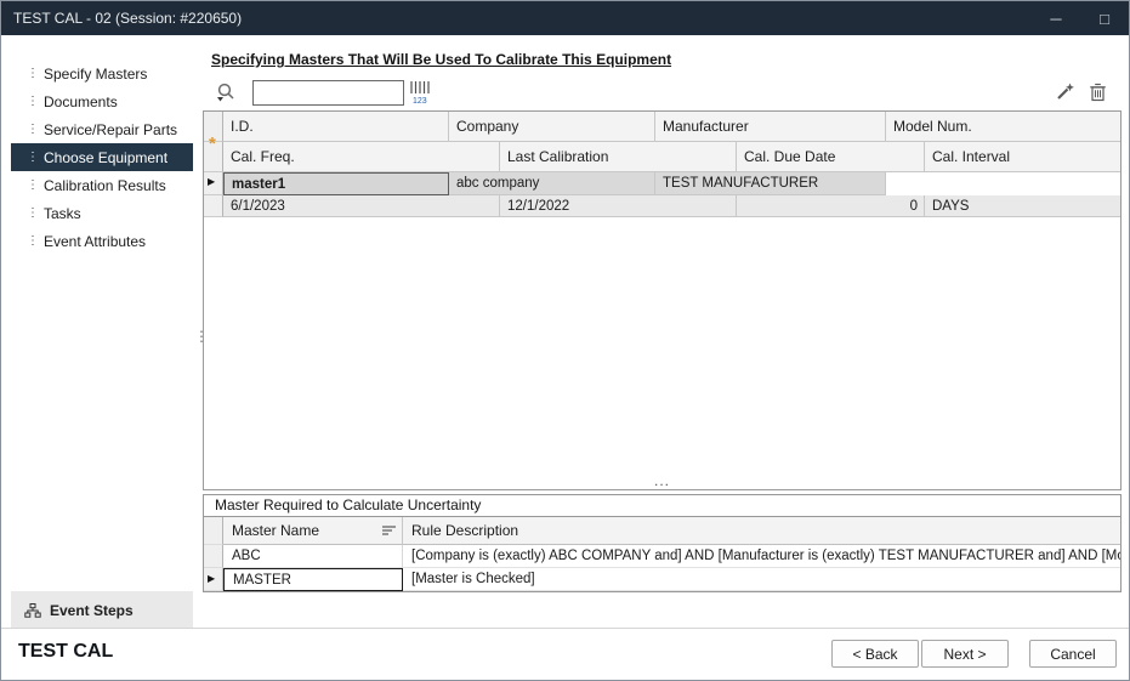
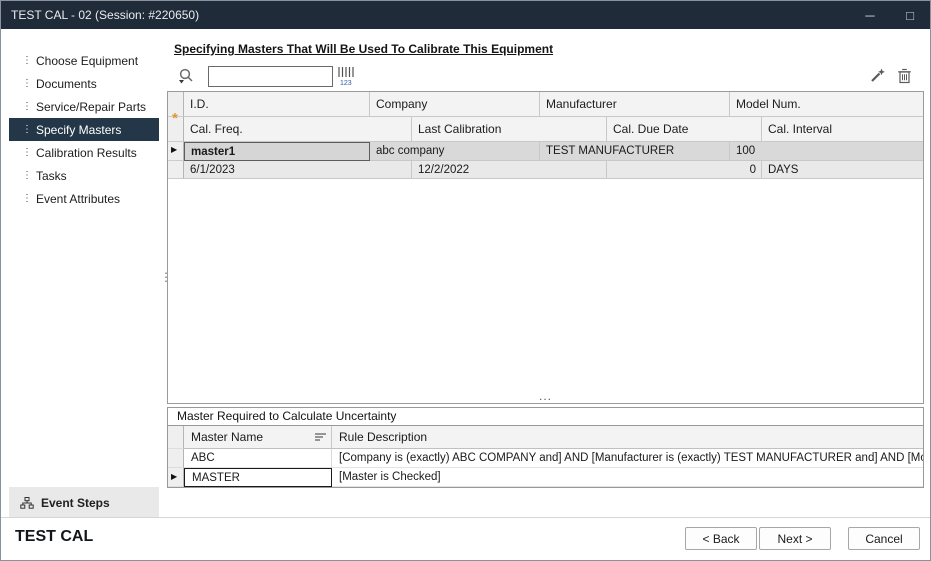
  TEST CAL - 02 (Session: #220650)
  ─
  □
  ⋮
- Specify Masters
+ Choose Equipment
  ⋮
  Documents
  ⋮
  Service/Repair Parts
  ⋮
- Choose Equipment
+ Specify Masters
  ⋮
  Calibration Results
  ⋮
  Tasks
  ⋮
  Event Attributes
  Event Steps
  ⋮
  Specifying Masters That Will Be Used To Calibrate This Equipment
  I.D.
  Company
  Manufacturer
  Model Num.
  *
  Cal. Freq.
  Last Calibration
  Cal. Due Date
  Cal. Interval
  ▶
  master1
  abc company
  TEST MANUFACTURER
+ 100
  6/1/2023
- 12/1/2022
+ 12/2/2022
  0
  DAYS
  ...
  Master Required to Calculate Uncertainty
  Master Name
  Rule Description
  ABC
  [Company is (exactly) ABC COMPANY and] AND [Manufacturer is (exactly) TEST MANUFACTURER and] AND [M
  ▶
  MASTER
  [Master is Checked]
  TEST CAL
  < Back
  Next >
  Cancel
